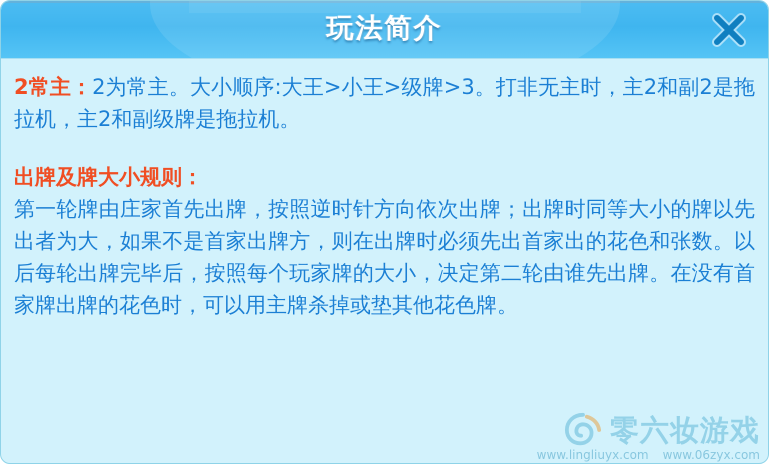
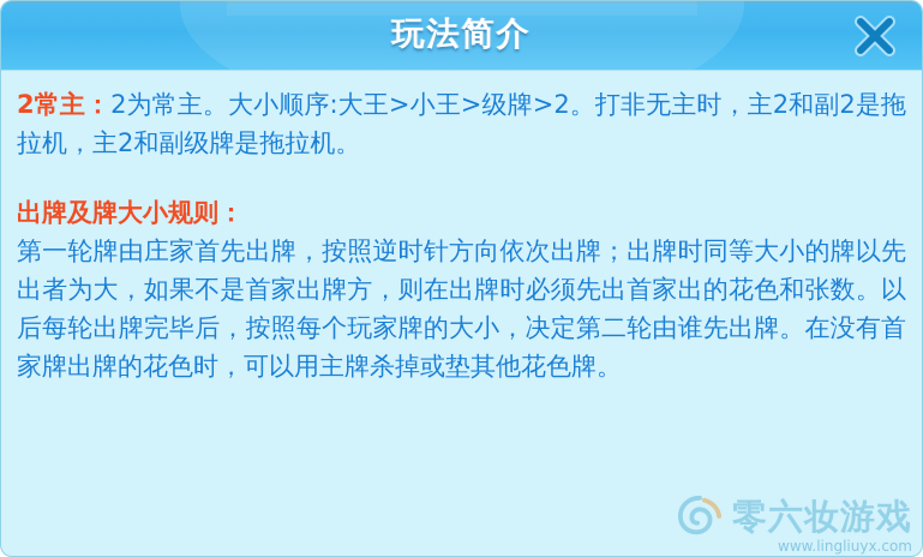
  玩法简介
- 2常主：2为常主。大小顺序:大王>小王>级牌>3。打非无主时，主2和副2是拖拉机，主2和副级牌是拖拉机。
+ 2常主：2为常主。大小顺序:大王>小王>级牌>2。打非无主时，主2和副2是拖拉机，主2和副级牌是拖拉机。
  出牌及牌大小规则：
  第一轮牌由庄家首先出牌，按照逆时针方向依次出牌；出牌时同等大小的牌以先出者为大，如果不是首家出牌方，则在出牌时必须先出首家出的花色和张数。以后每轮出牌完毕后，按照每个玩家牌的大小，决定第二轮由谁先出牌。在没有首家牌出牌的花色时，可以用主牌杀掉或垫其他花色牌。
  零六妆游戏
  www.lingliuyx.com
- www.06zyx.com
